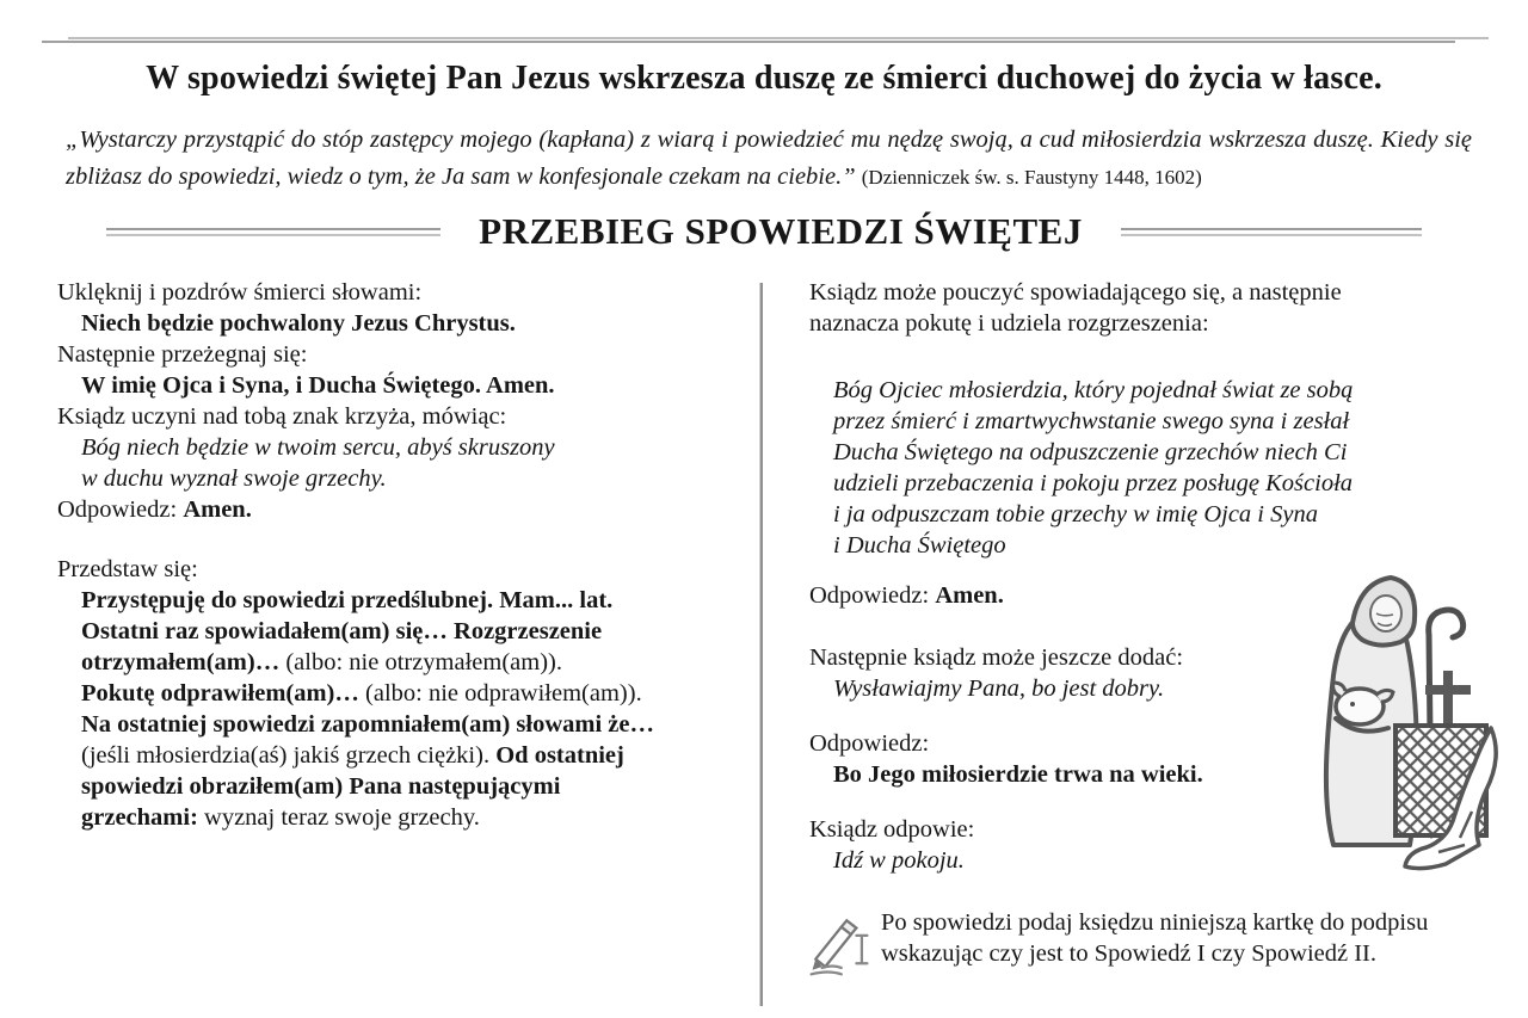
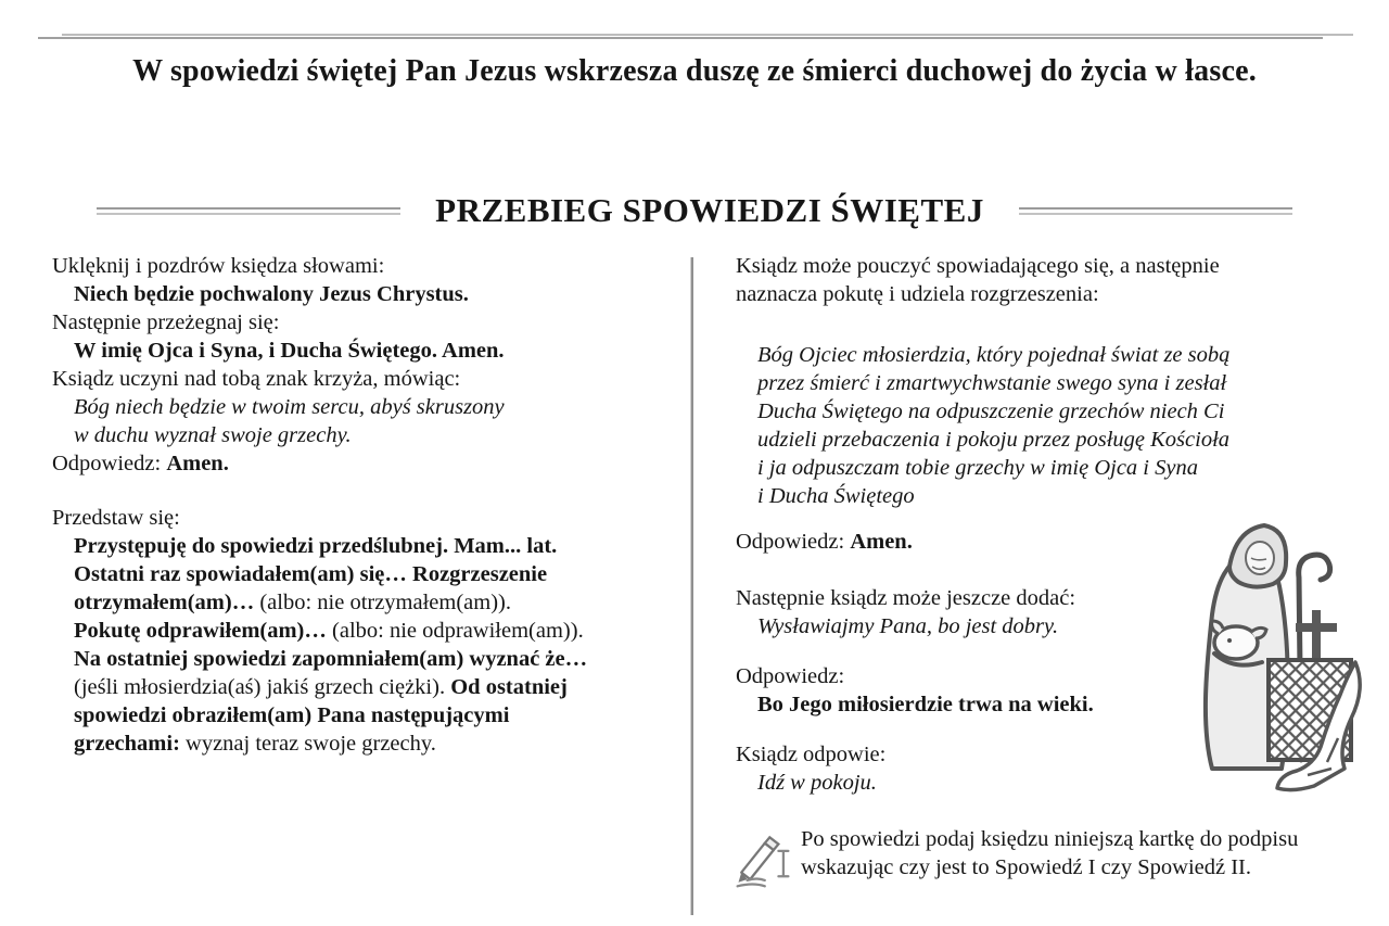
  W spowiedzi świętej Pan Jezus wskrzesza duszę ze śmierci duchowej do życia w łasce.
- „Wystarczy przystąpić do stóp zastępcy mojego (kapłana) z wiarą i powiedzieć mu nędzę swoją, a cud miłosierdzia wskrzesza duszę. Kiedy się zbliżasz do spowiedzi, wiedz o tym, że Ja sam w konfesjonale czekam na ciebie.” (Dzienniczek św. s. Faustyny 1448, 1602)
  PRZEBIEG SPOWIEDZI ŚWIĘTEJ
- Uklęknij i pozdrów śmierci słowami:
+ Uklęknij i pozdrów księdza słowami:
  Niech będzie pochwalony Jezus Chrystus.
  Następnie przeżegnaj się:
  W imię Ojca i Syna, i Ducha Świętego. Amen.
  Ksiądz uczyni nad tobą znak krzyża, mówiąc:
  Bóg niech będzie w twoim sercu, abyś skruszony
  w duchu wyznał swoje grzechy.
  Odpowiedz: Amen.
  Przedstaw się:
  Przystępuję do spowiedzi przedślubnej. Mam... lat.
  Ostatni raz spowiadałem(am) się… Rozgrzeszenie
  otrzymałem(am)… (albo: nie otrzymałem(am)).
  Pokutę odprawiłem(am)… (albo: nie odprawiłem(am)).
- Na ostatniej spowiedzi zapomniałem(am) słowami że…
+ Na ostatniej spowiedzi zapomniałem(am) wyznać że…
  (jeśli młosierdzia(aś) jakiś grzech ciężki). Od ostatniej
  spowiedzi obraziłem(am) Pana następującymi
  grzechami: wyznaj teraz swoje grzechy.
  Ksiądz może pouczyć spowiadającego się, a następnie
  naznacza pokutę i udziela rozgrzeszenia:
  Bóg Ojciec młosierdzia, który pojednał świat ze sobą
  przez śmierć i zmartwychwstanie swego syna i zesłał
  Ducha Świętego na odpuszczenie grzechów niech Ci
  udzieli przebaczenia i pokoju przez posługę Kościoła
  i ja odpuszczam tobie grzechy w imię Ojca i Syna
  i Ducha Świętego
  Odpowiedz: Amen.
  Następnie ksiądz może jeszcze dodać:
  Wysławiajmy Pana, bo jest dobry.
  Odpowiedz:
  Bo Jego miłosierdzie trwa na wieki.
  Ksiądz odpowie:
  Idź w pokoju.
  Po spowiedzi podaj księdzu niniejszą kartkę do podpisu
  wskazując czy jest to Spowiedź I czy Spowiedź II.
